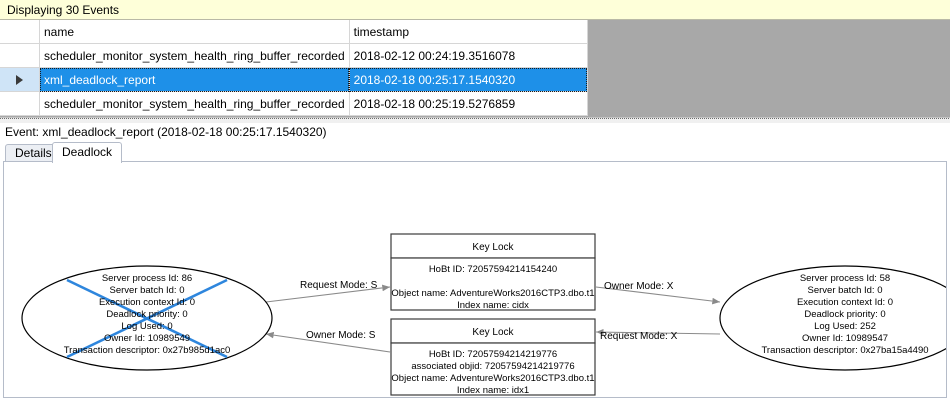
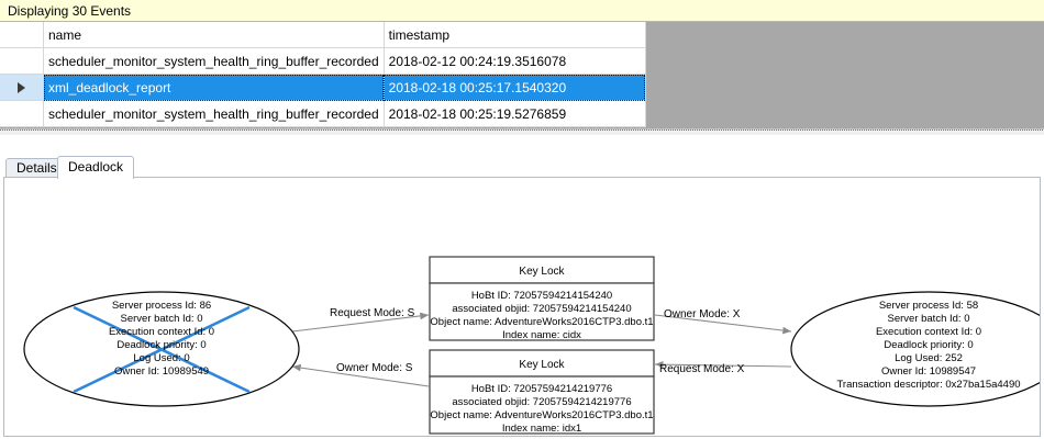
  Displaying 30 Events
  	name	timestamp
  	scheduler_monitor_system_health_ring_buffer_recorded	2018-02-12 00:24:19.3516078
  	xml_deadlock_report	2018-02-18 00:25:17.1540320
  	scheduler_monitor_system_health_ring_buffer_recorded	2018-02-18 00:25:19.5276859
- Event: xml_deadlock_report (2018-02-18 00:25:17.1540320)
  Details
  Deadlock
  Request Mode: S
  Owner Mode: X
  Owner Mode: S
  Request Mode: X
  Server process Id: 86
  Server batch Id: 0
  Execution context Id: 0
  Deadlock priority: 0
  Log Used: 0
  Owner Id: 10989549
- Transaction descriptor: 0x27b985d1ac0
  Server process Id: 58
  Server batch Id: 0
  Execution context Id: 0
  Deadlock priority: 0
  Log Used: 252
  Owner Id: 10989547
  Transaction descriptor: 0x27ba15a4490
  Key Lock
  HoBt ID: 72057594214154240
+ associated objid: 72057594214154240
  Object name: AdventureWorks2016CTP3.dbo.t1
  Index name: cidx
  Key Lock
  HoBt ID: 72057594214219776
  associated objid: 72057594214219776
  Object name: AdventureWorks2016CTP3.dbo.t1
  Index name: idx1
